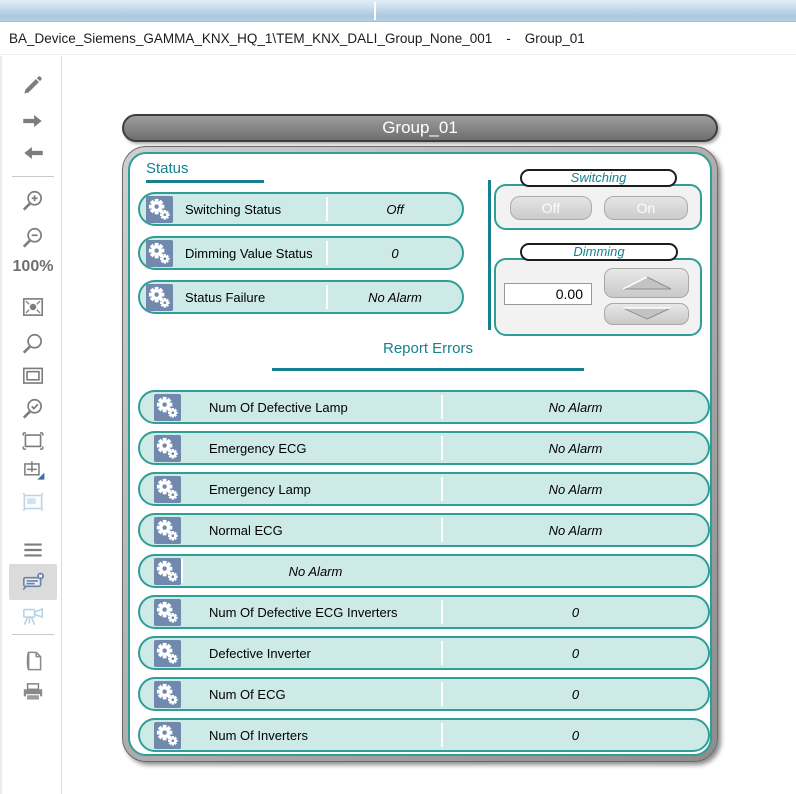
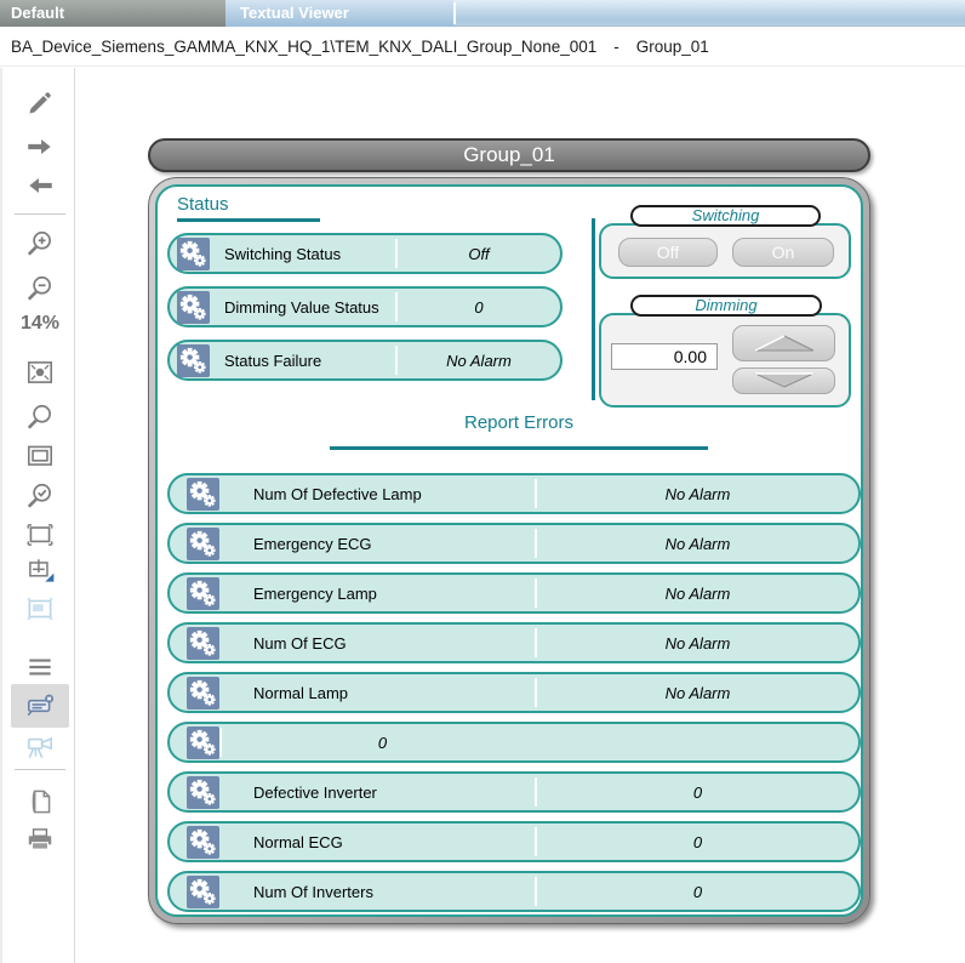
+ Default
+ Textual Viewer
  BA_Device_Siemens_GAMMA_KNX_HQ_1\TEM_KNX_DALI_Group_None_001
  -
  Group_01
- 100%
+ 14%
  Group_01
  Status
  Switching Status
  Off
  Dimming Value Status
  0
  Status Failure
  No Alarm
  Switching
  Off
  On
  Dimming
  0.00
  Report Errors
  Num Of Defective Lamp
  No Alarm
  Emergency ECG
  No Alarm
  Emergency Lamp
  No Alarm
- Normal ECG
+ Num Of ECG
  No Alarm
+ Normal Lamp
  No Alarm
- Num Of Defective ECG Inverters
  0
  Defective Inverter
  0
- Num Of ECG
+ Normal ECG
  0
  Num Of Inverters
  0
